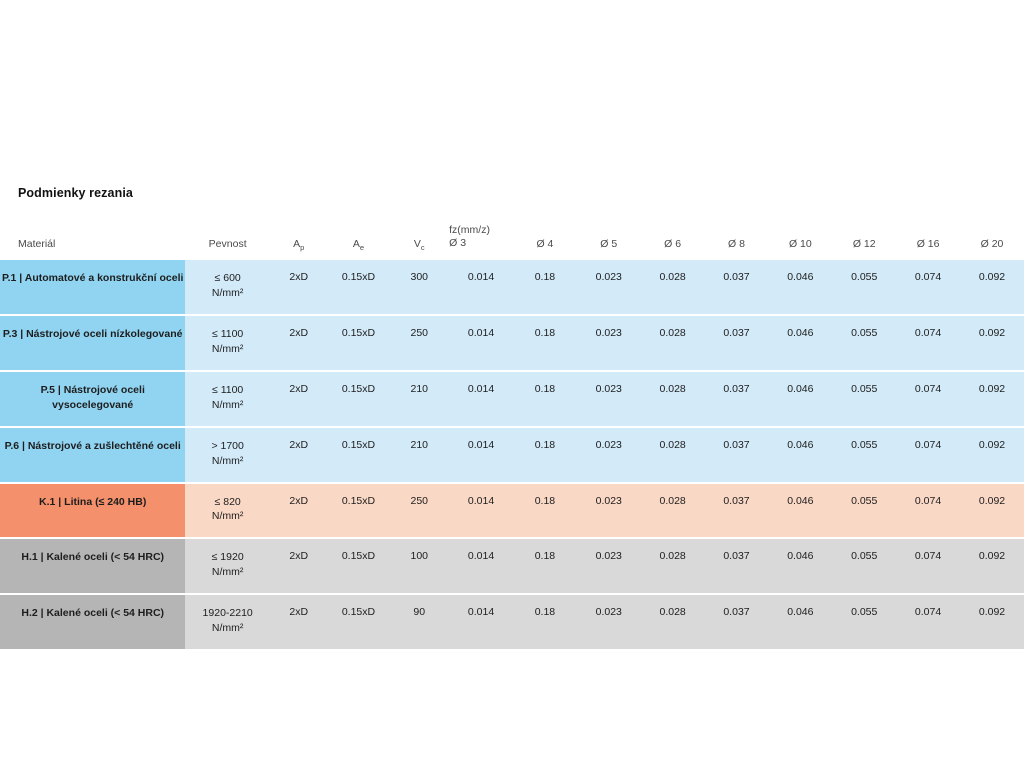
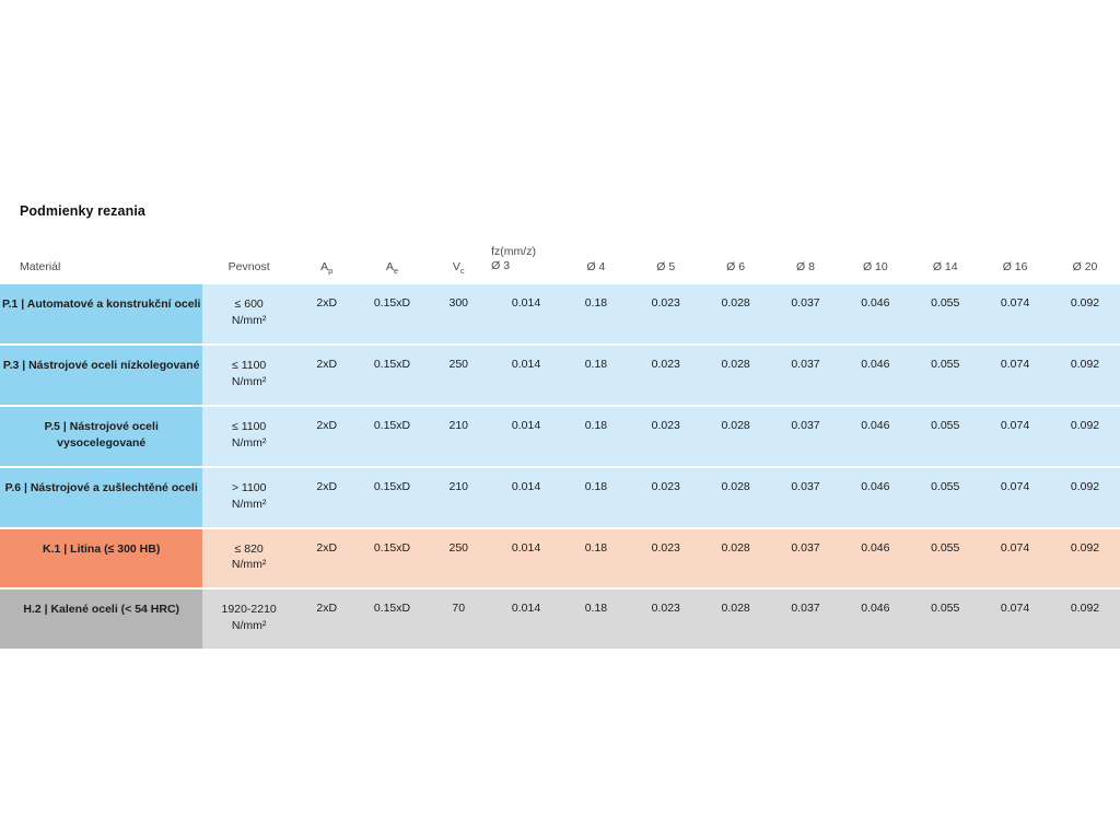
  Podmienky rezania
- Materiál	Pevnost	Ap	Ae	Vc	fz(mm/z) Ø 3	Ø 4	Ø 5	Ø 6	Ø 8	Ø 10	Ø 12	Ø 16	Ø 20
+ Materiál	Pevnost	Ap	Ae	Vc	fz(mm/z) Ø 3	Ø 4	Ø 5	Ø 6	Ø 8	Ø 10	Ø 14	Ø 16	Ø 20
  P.1 | Automatové a konstrukční oceli	≤ 600N/mm²	2xD	0.15xD	300	0.014	0.18	0.023	0.028	0.037	0.046	0.055	0.074	0.092
  P.3 | Nástrojové oceli nízkolegované	≤ 1100N/mm²	2xD	0.15xD	250	0.014	0.18	0.023	0.028	0.037	0.046	0.055	0.074	0.092
  P.5 | Nástrojové oceli vysocelegované	≤ 1100N/mm²	2xD	0.15xD	210	0.014	0.18	0.023	0.028	0.037	0.046	0.055	0.074	0.092
- P.6 | Nástrojové a zušlechtěné oceli	> 1700N/mm²	2xD	0.15xD	210	0.014	0.18	0.023	0.028	0.037	0.046	0.055	0.074	0.092
+ P.6 | Nástrojové a zušlechtěné oceli	> 1100N/mm²	2xD	0.15xD	210	0.014	0.18	0.023	0.028	0.037	0.046	0.055	0.074	0.092
- K.1 | Litina (≤ 240 HB)	≤ 820N/mm²	2xD	0.15xD	250	0.014	0.18	0.023	0.028	0.037	0.046	0.055	0.074	0.092
+ K.1 | Litina (≤ 300 HB)	≤ 820N/mm²	2xD	0.15xD	250	0.014	0.18	0.023	0.028	0.037	0.046	0.055	0.074	0.092
- H.1 | Kalené oceli (< 54 HRC)	≤ 1920N/mm²	2xD	0.15xD	100	0.014	0.18	0.023	0.028	0.037	0.046	0.055	0.074	0.092
- H.2 | Kalené oceli (< 54 HRC)	1920-2210N/mm²	2xD	0.15xD	90	0.014	0.18	0.023	0.028	0.037	0.046	0.055	0.074	0.092
+ H.2 | Kalené oceli (< 54 HRC)	1920-2210N/mm²	2xD	0.15xD	70	0.014	0.18	0.023	0.028	0.037	0.046	0.055	0.074	0.092
